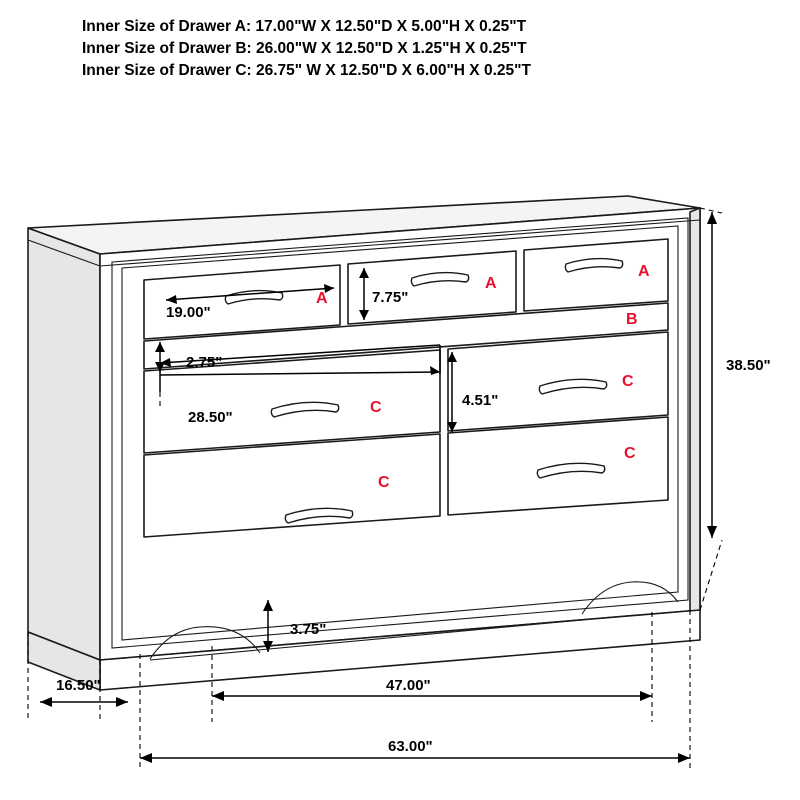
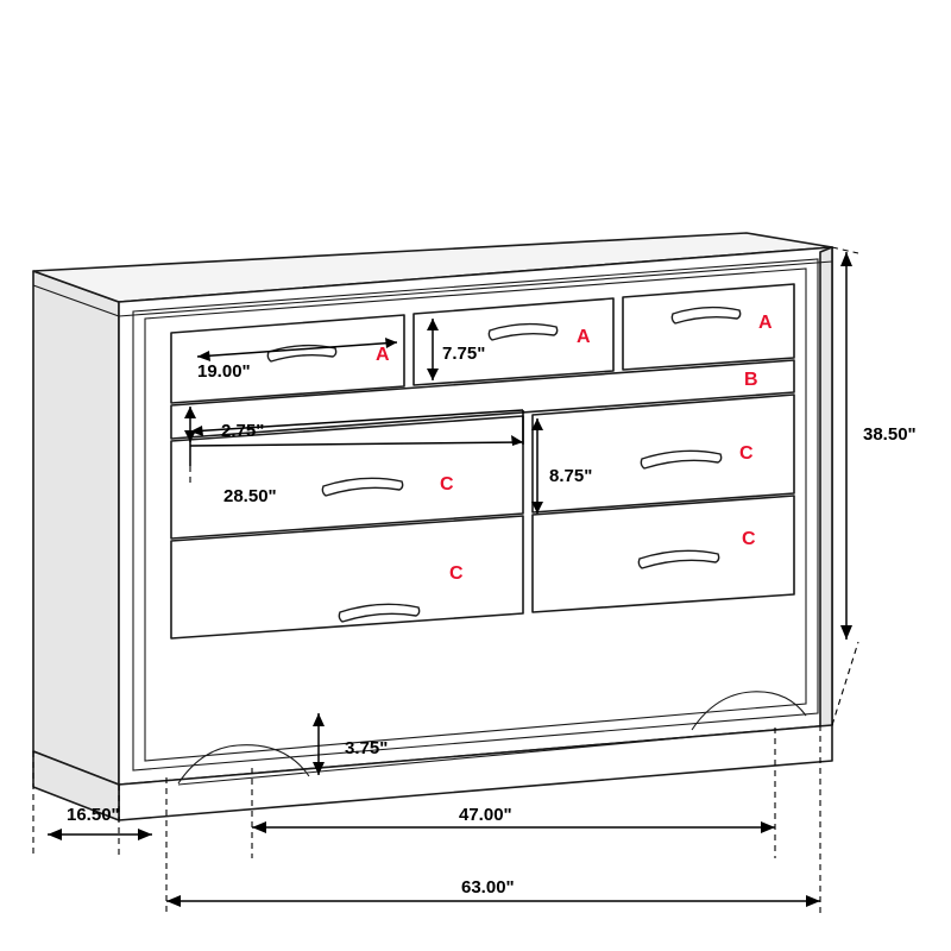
- Inner Size of Drawer A: 17.00"W X 12.50"D X 5.00"H X 0.25"T
- Inner Size of Drawer B: 26.00"W X 12.50"D X 1.25"H X 0.25"T
- Inner Size of Drawer C: 26.75" W X 12.50"D X 6.00"H X 0.25"T
  19.00"
  7.75"
  2.75"
  28.50"
- 4.51"
+ 8.75"
  38.50"
  3.75"
  16.50"
  47.00"
  63.00"
  A
  A
  A
  B
  C
  C
  C
  C
